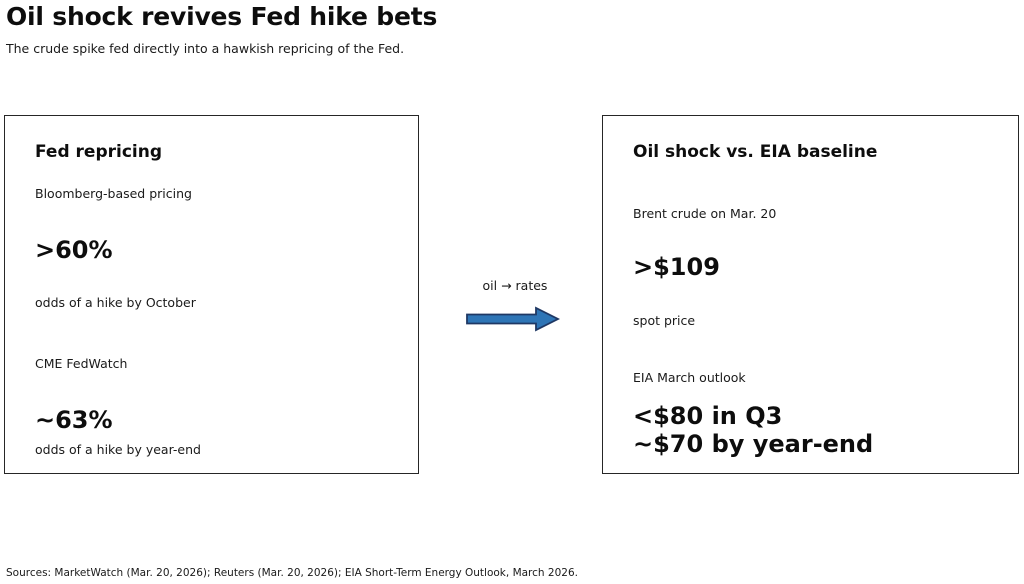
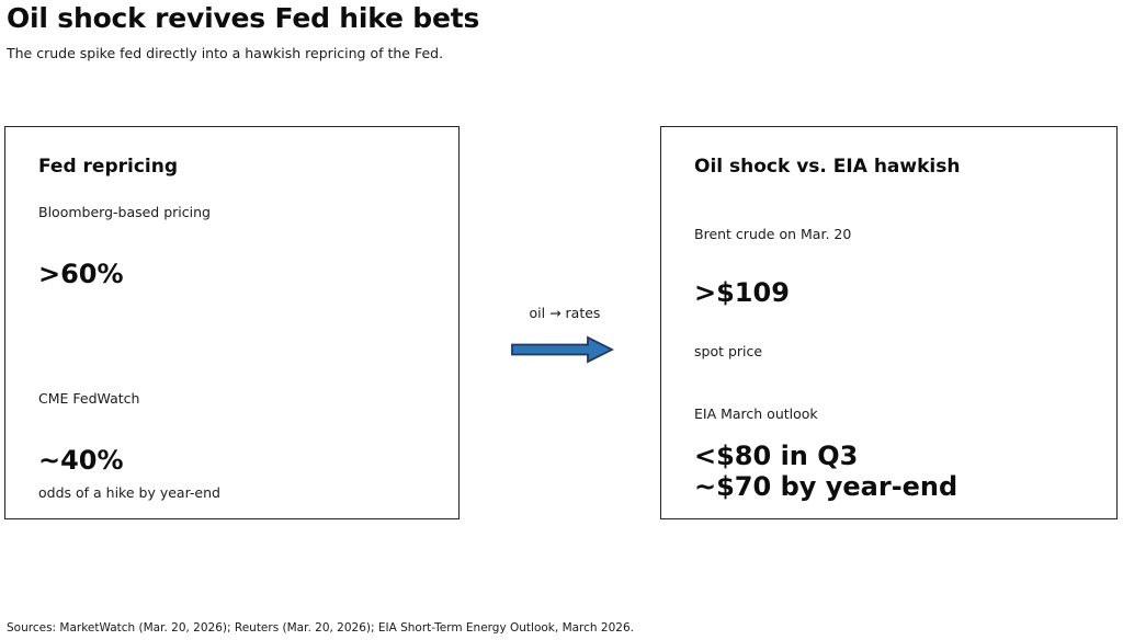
  Oil shock revives Fed hike bets
  The crude spike fed directly into a hawkish repricing of the Fed.
  Fed repricing
  Bloomberg-based pricing
  >60%
- odds of a hike by October
  CME FedWatch
- ~63%
+ ~40%
  odds of a hike by year-end
  oil → rates
- Oil shock vs. EIA baseline
+ Oil shock vs. EIA hawkish
  Brent crude on Mar. 20
  >$109
  spot price
  EIA March outlook
  <$80 in Q3
  ~$70 by year-end
  Sources: MarketWatch (Mar. 20, 2026); Reuters (Mar. 20, 2026); EIA Short-Term Energy Outlook, March 2026.
